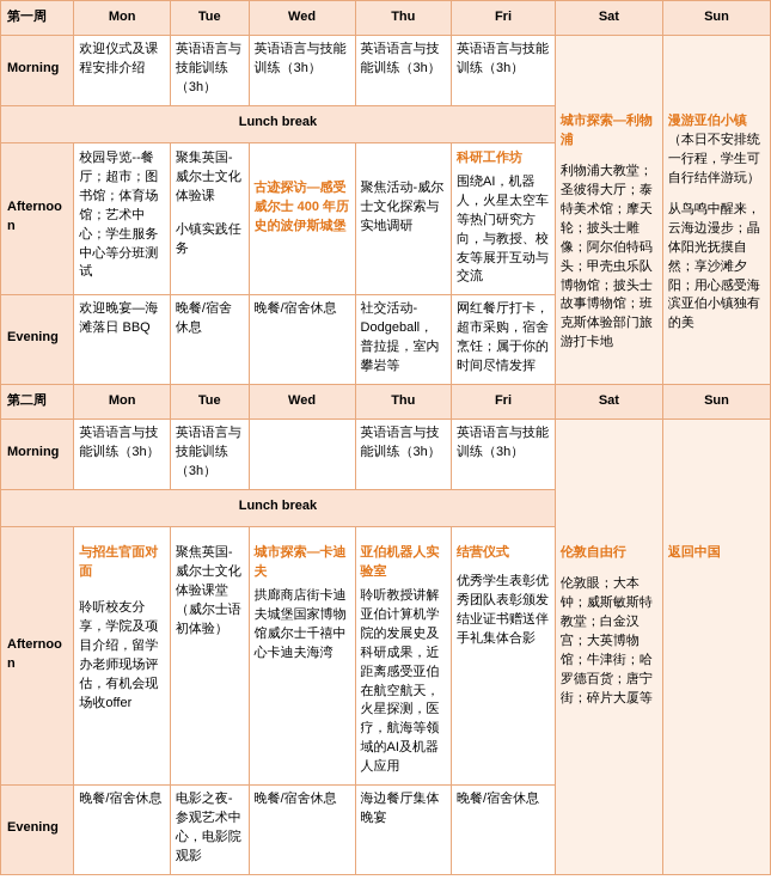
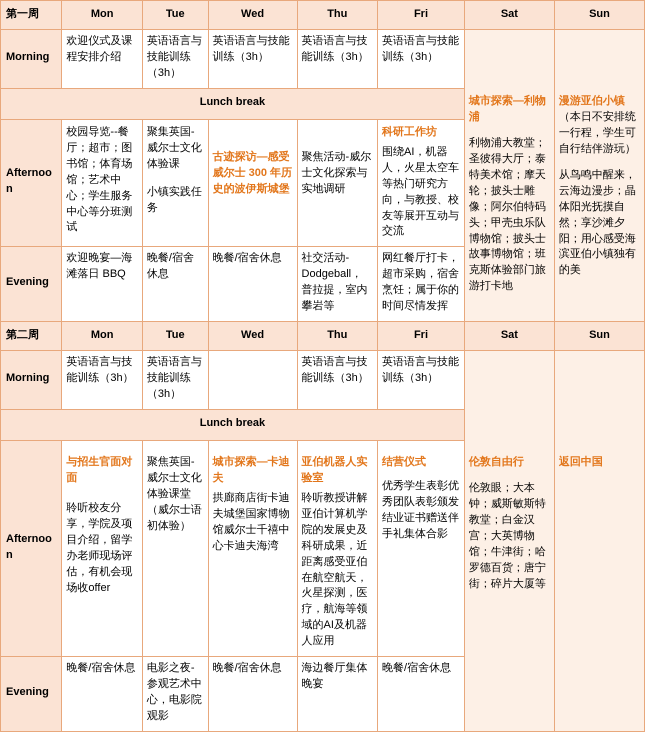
  第一周	Mon	Tue	Wed	Thu	Fri	Sat	Sun
  Morning	欢迎仪式及课程安排介绍	英语语言与技能训练（3h）	英语语言与技能训练（3h）	英语语言与技能训练（3h）	英语语言与技能训练（3h）	城市探索—利物浦 利物浦大教堂；圣彼得大厅；泰特美术馆；摩天轮；披头士雕像；阿尔伯特码头；甲壳虫乐队博物馆；披头士故事博物馆；班克斯体验部门旅游打卡地	漫游亚伯小镇 （本日不安排统一行程，学生可自行结伴游玩） 从鸟鸣中醒来，云海边漫步；晶体阳光抚摸自然；享沙滩夕阳；用心感受海滨亚伯小镇独有的美
  Lunch break
- Afternoon	校园导览--餐厅；超市；图书馆；体育场馆；艺术中心；学生服务中心等分班测试	聚集英国-威尔士文化体验课 小镇实践任务	古迹探访—感受威尔士 400 年历史的波伊斯城堡	聚焦活动-威尔士文化探索与实地调研	科研工作坊 围绕AI，机器人，火星太空车等热门研究方向，与教授、校友等展开互动与交流
+ Afternoon	校园导览--餐厅；超市；图书馆；体育场馆；艺术中心；学生服务中心等分班测试	聚集英国-威尔士文化体验课 小镇实践任务	古迹探访—感受威尔士 300 年历史的波伊斯城堡	聚焦活动-威尔士文化探索与实地调研	科研工作坊 围绕AI，机器人，火星太空车等热门研究方向，与教授、校友等展开互动与交流
  Evening	欢迎晚宴—海滩落日 BBQ	晚餐/宿舍休息	晚餐/宿舍休息	社交活动-Dodgeball，普拉提，室内攀岩等	网红餐厅打卡，超市采购，宿舍烹饪；属于你的时间尽情发挥
  第二周	Mon	Tue	Wed	Thu	Fri	Sat	Sun
  Morning	英语语言与技能训练（3h）	英语语言与技能训练（3h）		英语语言与技能训练（3h）	英语语言与技能训练（3h）	伦敦自由行 伦敦眼；大本钟；威斯敏斯特教堂；白金汉宫；大英博物馆；牛津街；哈罗德百货；唐宁街；碎片大厦等	返回中国
  Lunch break
  Afternoon	与招生官面对面 聆听校友分享，学院及项目介绍，留学办老师现场评估，有机会现场收offer	聚焦英国-威尔士文化体验课堂（威尔士语初体验）	城市探索—卡迪夫 拱廊商店街卡迪夫城堡国家博物馆威尔士千禧中心卡迪夫海湾	亚伯机器人实验室 聆听教授讲解亚伯计算机学院的发展史及科研成果，近距离感受亚伯在航空航天，火星探测，医疗，航海等领域的AI及机器人应用	结营仪式 优秀学生表彰优秀团队表彰颁发结业证书赠送伴手礼集体合影
  Evening	晚餐/宿舍休息	电影之夜-参观艺术中心，电影院观影	晚餐/宿舍休息	海边餐厅集体晚宴	晚餐/宿舍休息
